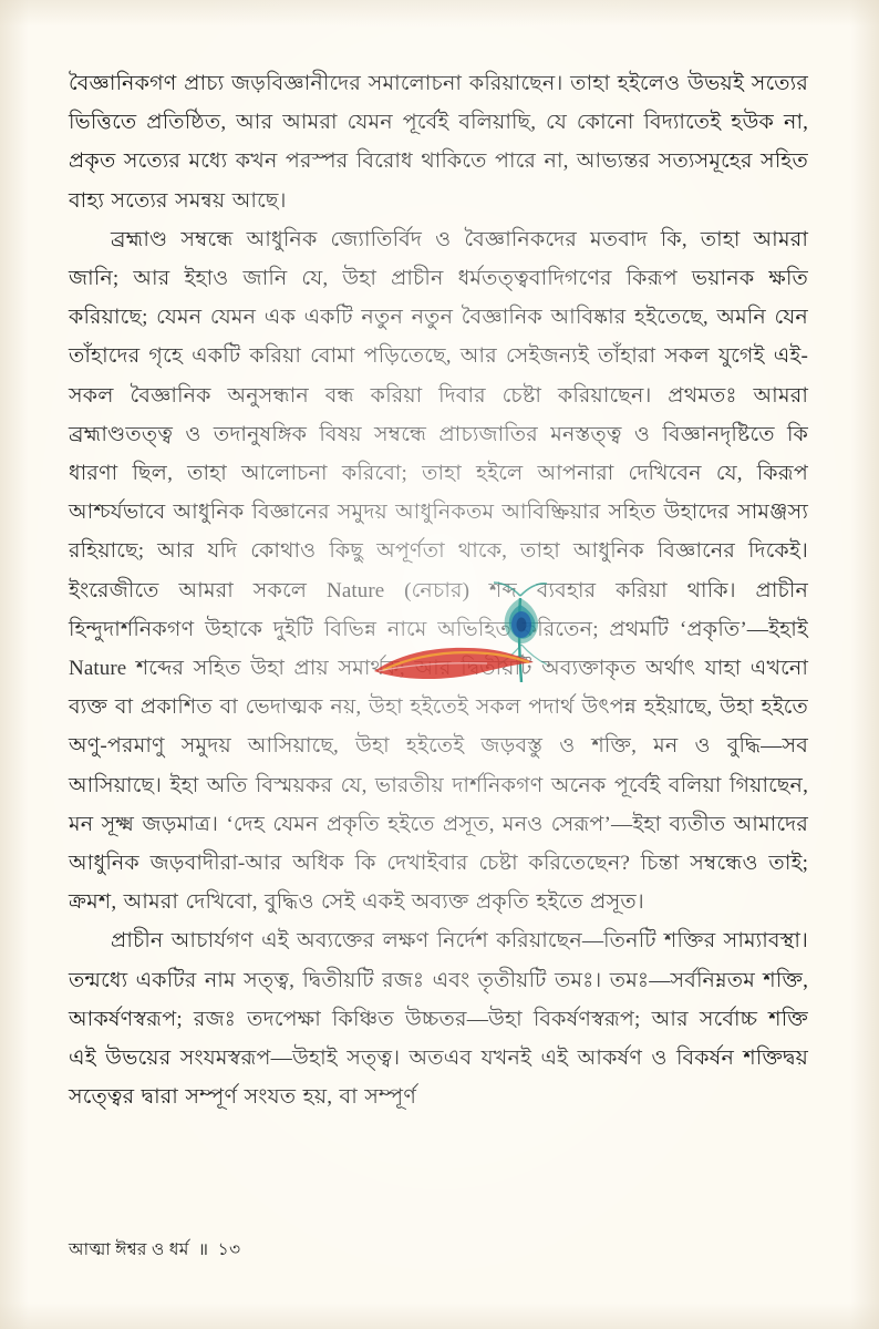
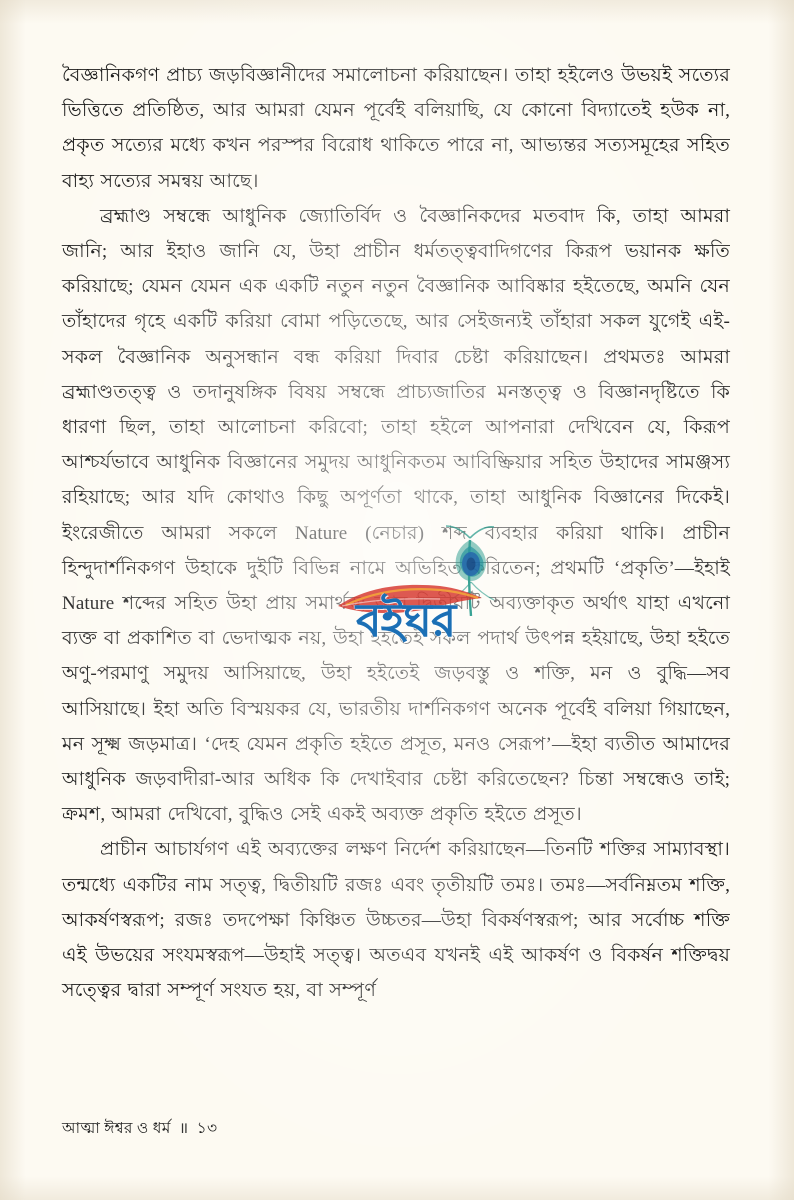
+ বইঘর
